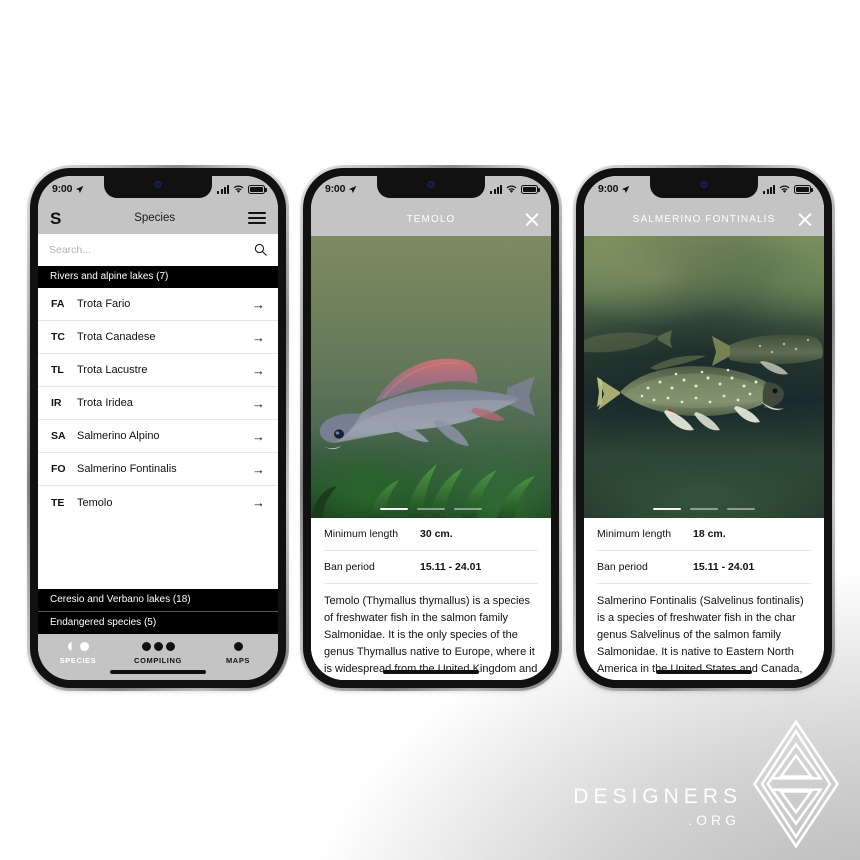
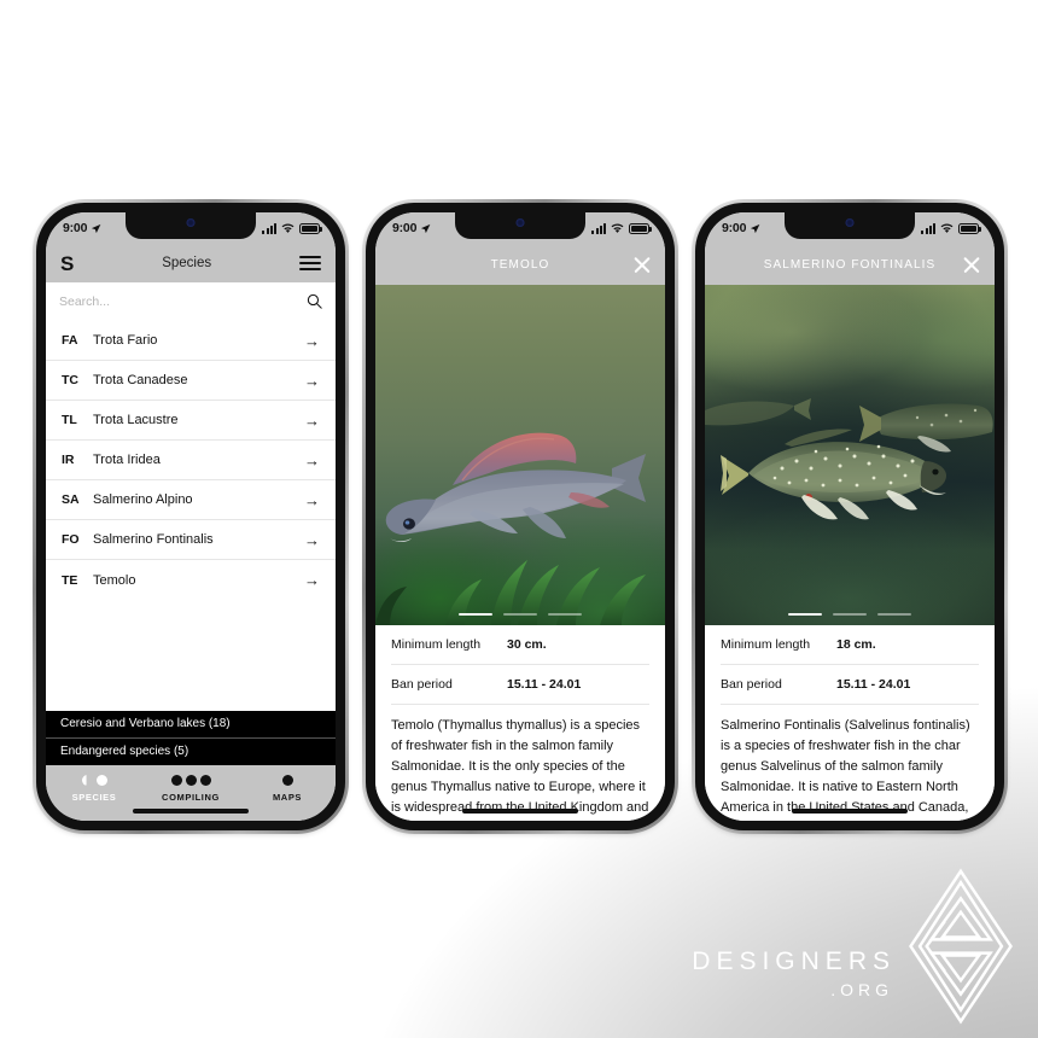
  9:00
  S
  Species
  Search...
- Rivers and alpine lakes (7)
  FA
  Trota Fario
  →
  TC
  Trota Canadese
  →
  TL
  Trota Lacustre
  →
  IR
  Trota Iridea
  →
  SA
  Salmerino Alpino
  →
  FO
  Salmerino Fontinalis
  →
  TE
  Temolo
  →
  Ceresio and Verbano lakes (18)
  Endangered species (5)
  SPECIES
  COMPILING
  MAPS
  9:00
  TEMOLO
  Minimum length
  30 cm.
  Ban period
  15.11 - 24.01
  Temolo (Thymallus thymallus) is a species of freshwater fish in the salmon family Salmonidae. It is the only species of the genus Thymallus native to Europe, where it is widespread from the United Kingdom and
  9:00
  SALMERINO FONTINALIS
  Minimum length
  18 cm.
  Ban period
  15.11 - 24.01
  Salmerino Fontinalis (Salvelinus fontinalis) is a species of freshwater fish in the char genus Salvelinus of the salmon family Salmonidae. It is native to Eastern North America in the United States and Canada,
  DESIGNERS
  .ORG
